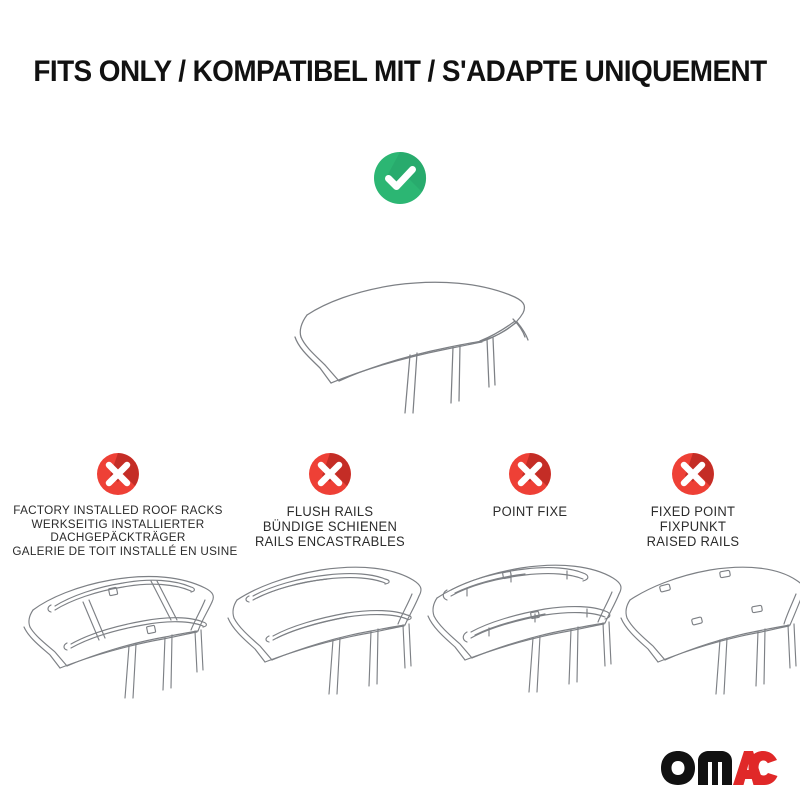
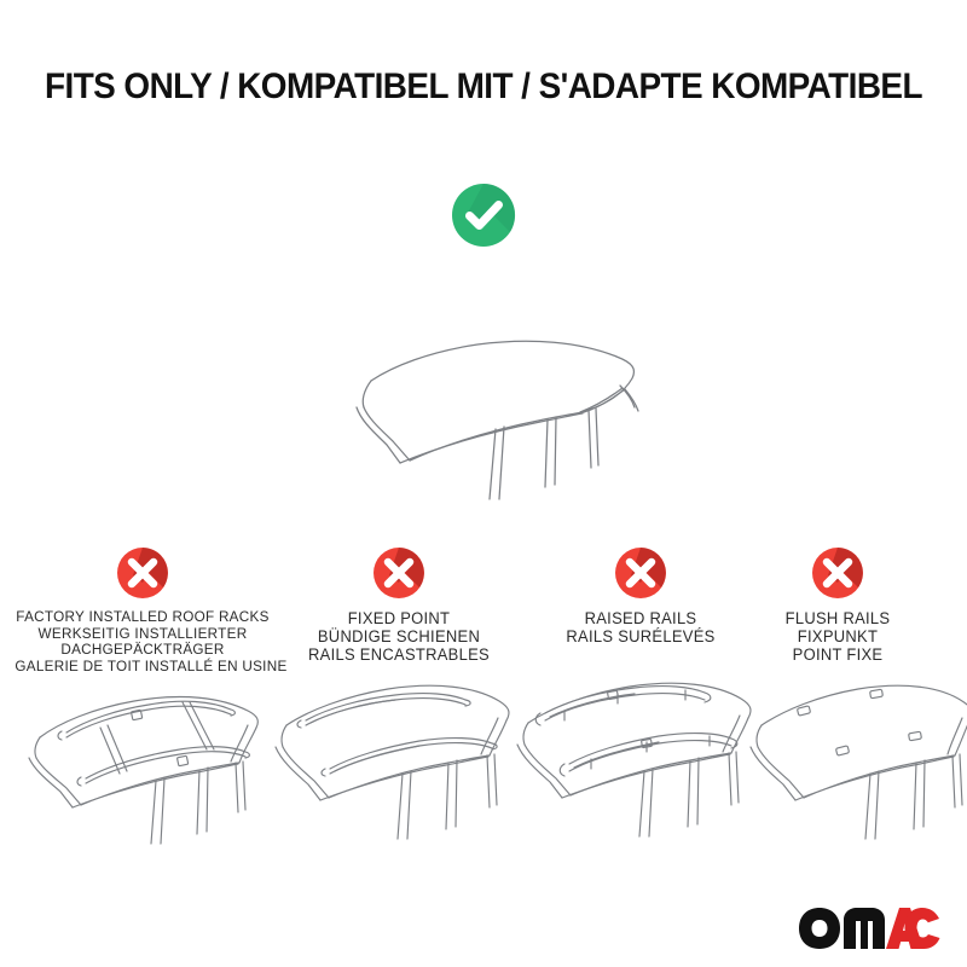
- FITS ONLY / KOMPATIBEL MIT / S'ADAPTE UNIQUEMENT
+ FITS ONLY / KOMPATIBEL MIT / S'ADAPTE KOMPATIBEL
  FACTORY INSTALLED ROOF RACKS
  WERKSEITIG INSTALLIERTER
  DACHGEPÄCKTRÄGER
  GALERIE DE TOIT INSTALLÉ EN USI
- FLUSH RAILS
+ FIXED POINT
  BÜNDIGE SCHIENEN
  RAILS ENCASTRABLES
- POINT FIXE
+ RAISED RAILS
+ RAILS SURÉLEVÉS
- FIXED POINT
+ FLUSH RAILS
  FIXPUNKT
- RAISED RAILS
+ POINT FIXE
